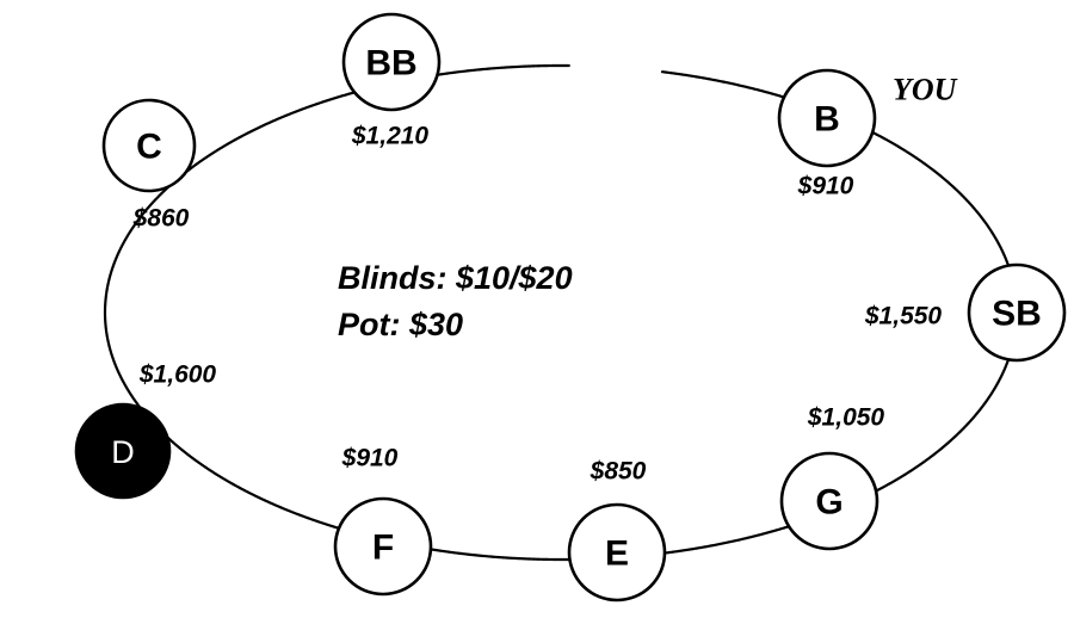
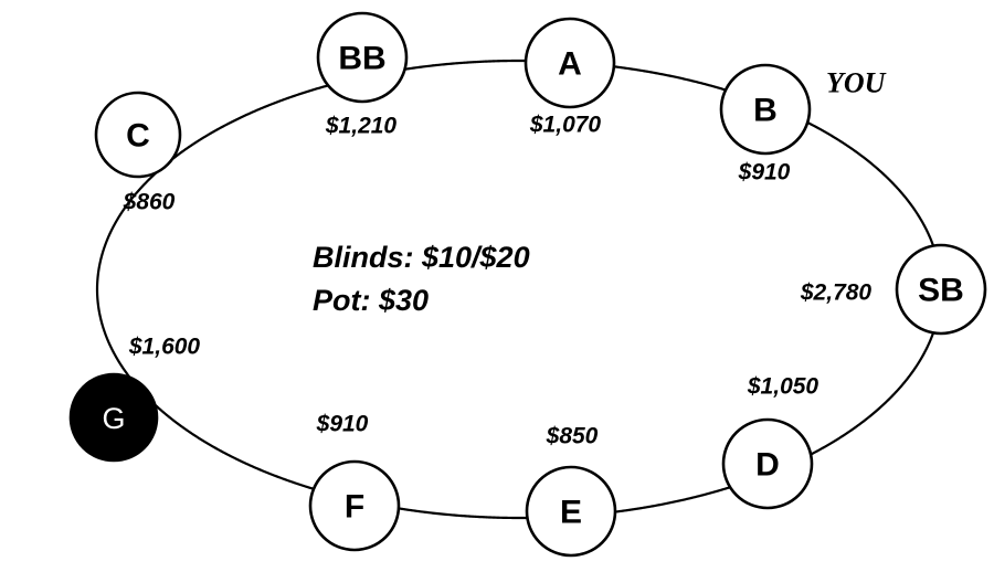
  C
  $860
  BB
  $1,210
+ A
+ $1,070
  B
  $910
  SB
- $1,550
+ $2,780
- G
+ D
  $1,050
  E
  $850
  F
  $910
- D
+ G
  $1,600
  Blinds: $10/$20
  Pot: $30
  YOU
